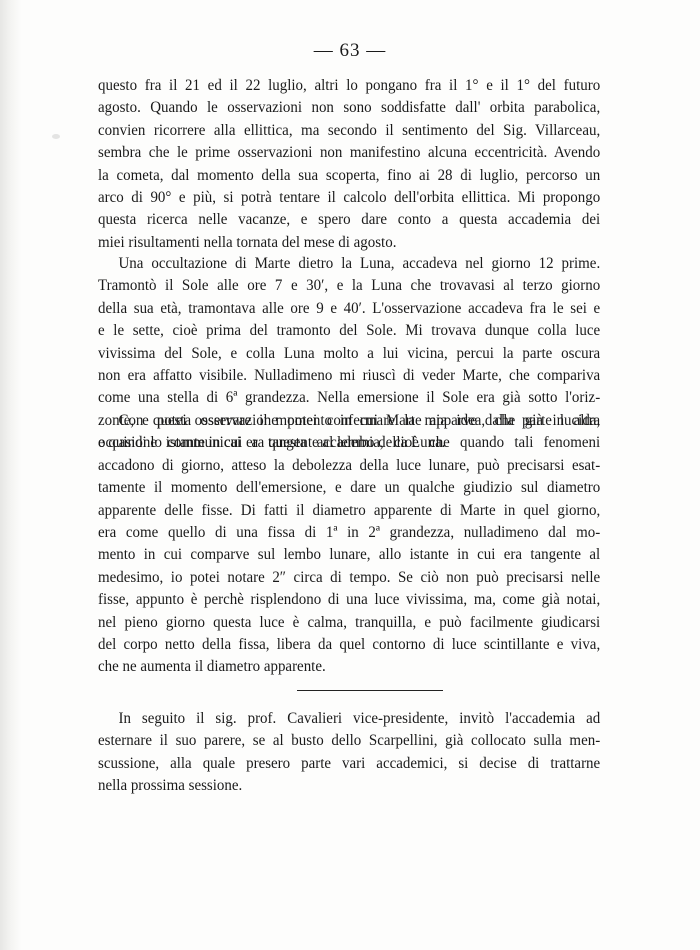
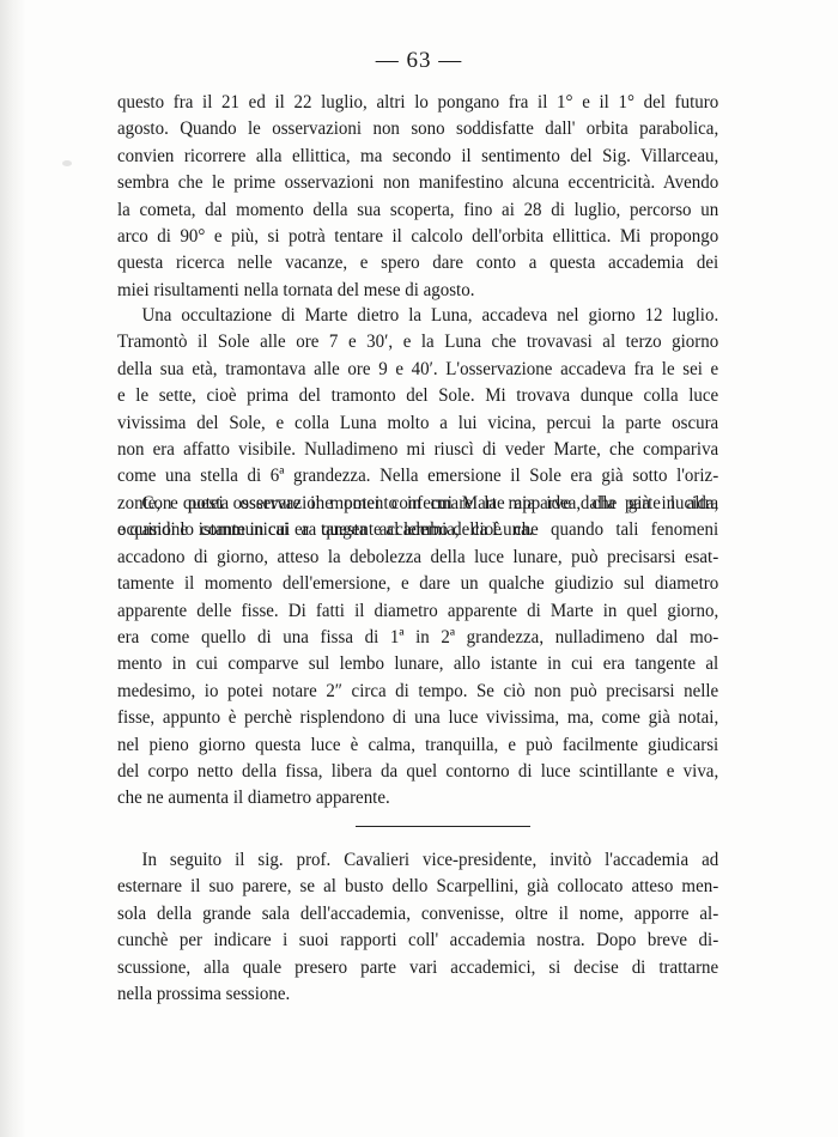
  — 63 —
  questo fra il 21 ed il 22 luglio, altri lo pongano fra il 1° e il 1° del futuro
  agosto. Quando le osservazioni non sono soddisfatte dall' orbita parabolica,
  convien ricorrere alla ellittica, ma secondo il sentimento del Sig. Villarceau,
  sembra che le prime osservazioni non manifestino alcuna eccentricità. Avendo
  la cometa, dal momento della sua scoperta, fino ai 28 di luglio, percorso un
  arco di 90° e più, si potrà tentare il calcolo dell'orbita ellittica. Mi propongo
  questa ricerca nelle vacanze, e spero dare conto a questa accademia dei
  miei risultamenti nella tornata del mese di agosto.
- Una occultazione di Marte dietro la Luna, accadeva nel giorno 12 prime.
+ Una occultazione di Marte dietro la Luna, accadeva nel giorno 12 luglio.
  Tramontò il Sole alle ore 7 e 30′, e la Luna che trovavasi al terzo giorno
  della sua età, tramontava alle ore 9 e 40′. L'osservazione accadeva fra le sei e
  e le sette, cioè prima del tramonto del Sole. Mi trovava dunque colla luce
  vivissima del Sole, e colla Luna molto a lui vicina, percui la parte oscura
  non era affatto visibile. Nulladimeno mi riuscì di veder Marte, che compariva
  come una stella di 6ª grandezza. Nella emersione il Sole era già sotto l'oriz-
  zonte, e potei osservare il momento in cui Marte apparve dalla parte lucida,
  e quindi lo istante in cui era tangente al lembo della Luna.
  Con questa osservazione potei confermare la mia idea, che già in altra
  occasione communicai a questa accademia, cioè che quando tali fenomeni
  accadono di giorno, atteso la debolezza della luce lunare, può precisarsi esat-
  tamente il momento dell'emersione, e dare un qualche giudizio sul diametro
  apparente delle fisse. Di fatti il diametro apparente di Marte in quel giorno,
  era come quello di una fissa di 1ª in 2ª grandezza, nulladimeno dal mo-
  mento in cui comparve sul lembo lunare, allo istante in cui era tangente al
  medesimo, io potei notare 2″ circa di tempo. Se ciò non può precisarsi nelle
  fisse, appunto è perchè risplendono di una luce vivissima, ma, come già notai,
  nel pieno giorno questa luce è calma, tranquilla, e può facilmente giudicarsi
  del corpo netto della fissa, libera da quel contorno di luce scintillante e viva,
  che ne aumenta il diametro apparente.
  In seguito il sig. prof. Cavalieri vice-presidente, invitò l'accademia ad
- esternare il suo parere, se al busto dello Scarpellini, già collocato sulla men-
+ esternare il suo parere, se al busto dello Scarpellini, già collocato atteso men-
+ sola della grande sala dell'accademia, convenisse, oltre il nome, apporre al-
+ cunchè per indicare i suoi rapporti coll' accademia nostra. Dopo breve di-
  scussione, alla quale presero parte vari accademici, si decise di trattarne
  nella prossima sessione.
